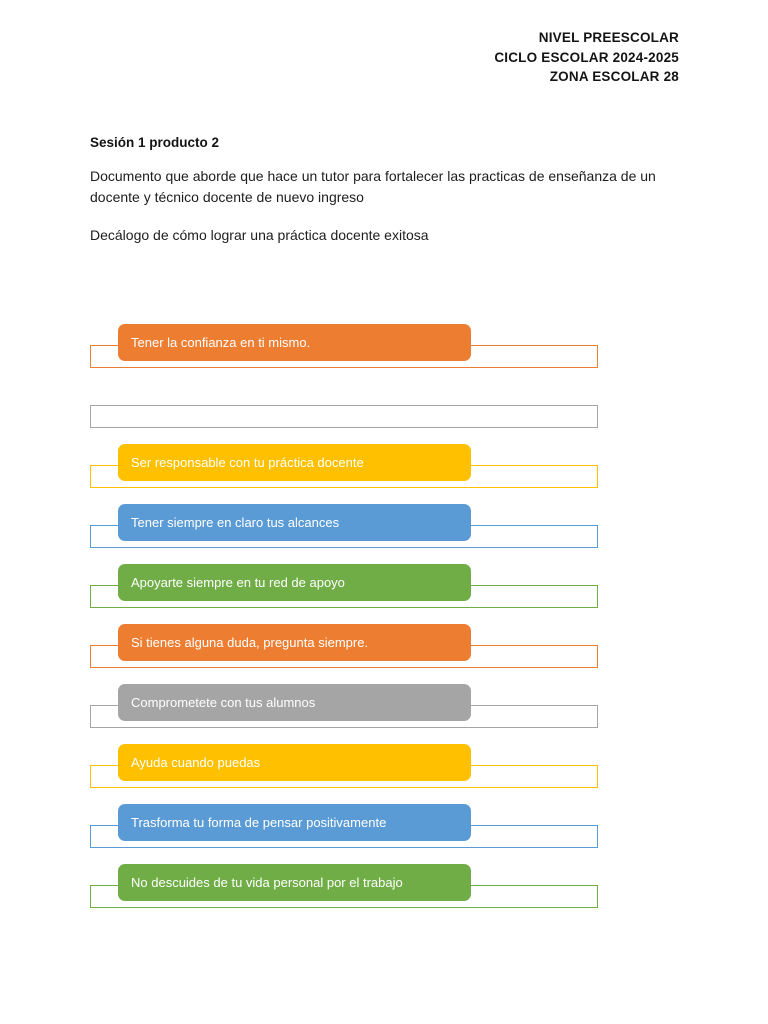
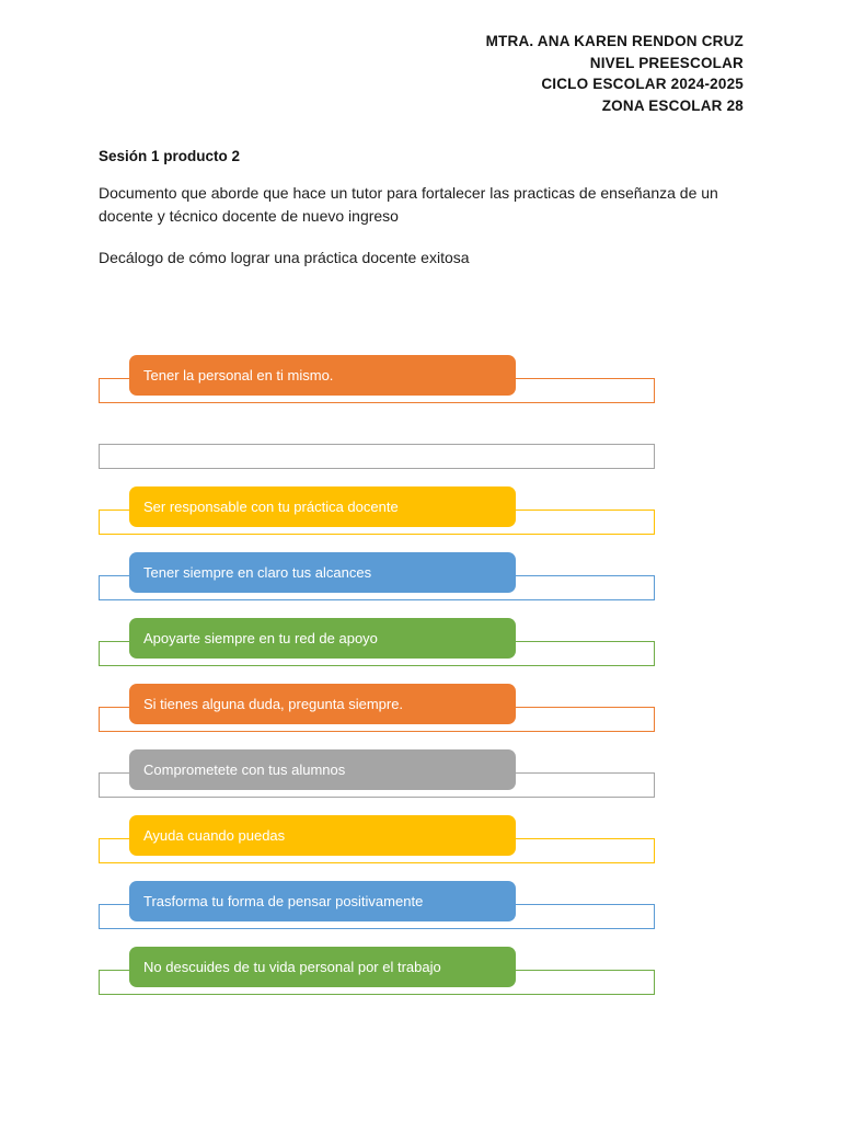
+ MTRA. ANA KAREN RENDON CRUZ
  NIVEL PREESCOLAR
  CICLO ESCOLAR 2024-2025
  ZONA ESCOLAR 28
  Sesión 1 producto 2
  Documento que aborde que hace un tutor para fortalecer las practicas de enseñanza de un docente y técnico docente de nuevo ingreso
  Decálogo de cómo lograr una práctica docente exitosa
- Tener la confianza en ti mismo.
+ Tener la personal en ti mismo.
  Ser responsable con tu práctica docente
  Tener siempre en claro tus alcances
  Apoyarte siempre en tu red de apoyo
  Si tienes alguna duda, pregunta siempre.
  Comprometete con tus alumnos
  Ayuda cuando puedas
  Trasforma tu forma de pensar positivamente
  No descuides de tu vida personal por el trabajo
